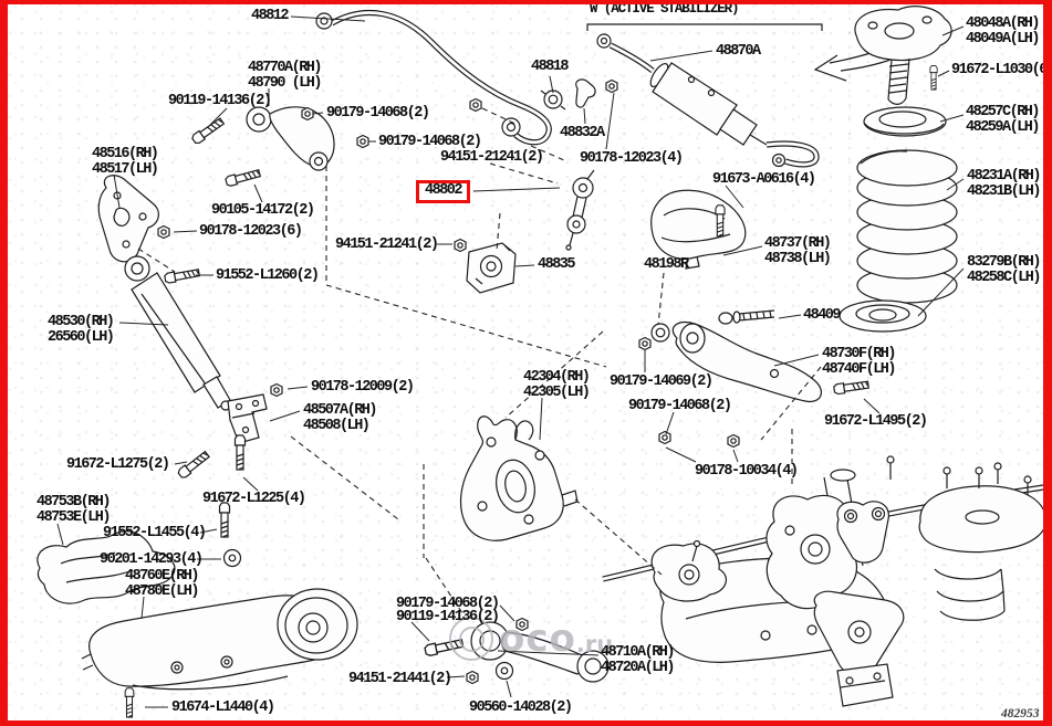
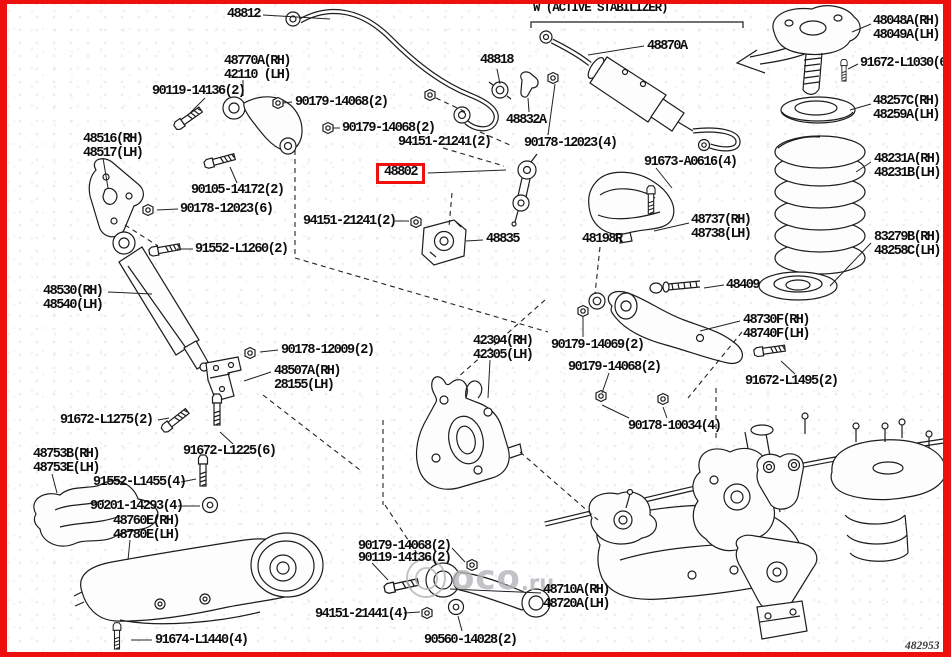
  oco
  .ru
  48812
  W (ACTIVE STABILIZER)
  48870A
  48048A(RH)
  48049A(LH)
  91672-L1030(
  48770A(RH)
- 48790 (LH)
+ 42110 (LH)
  90119-14136(2)
  90179-14068(2)
  48818
  48832A
  90179-14068(2)
  94151-21241(2)
  90178-12023(4)
  48257C(RH)
  48259A(LH)
  48516(RH)
  48517(LH)
  90105-14172(2)
  91673-A0616(4)
  48231A(RH)
  48231B(LH)
  48802
  90178-12023(6)
  94151-21241(2)
  48835
  48737(RH)
  48738(LH)
  48198R
  83279B(RH)
  48258C(LH)
  91552-L1260(2)
  48530(RH)
- 26560(LH)
+ 48540(LH)
  48409
  48730F(RH)
  48740F(LH)
  90179-14069(2)
  42304(RH)
  42305(LH)
  90178-12009(2)
  90179-14068(2)
  48507A(RH)
- 48508(LH)
+ 28155(LH)
  91672-L1495(2)
  90178-10034(4)
  91672-L1275(2)
- 91672-L1225(4)
+ 91672-L1225(6)
  48753B(RH)
  48753E(LH)
  91552-L1455(4)
  90201-14293(4)
  48760E(RH)
  48780E(LH)
  90179-14068(2)
  90119-14136(2)
  48710A(RH)
  48720A(LH)
- 94151-21441(2)
+ 94151-21441(4)
  91674-L1440(4)
  90560-14028(2)
  482953
